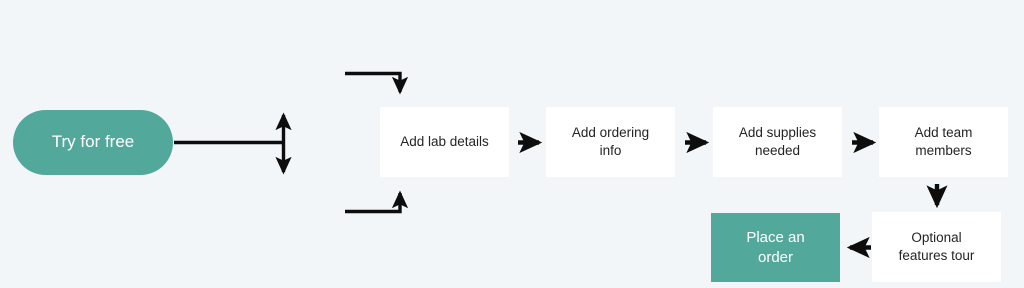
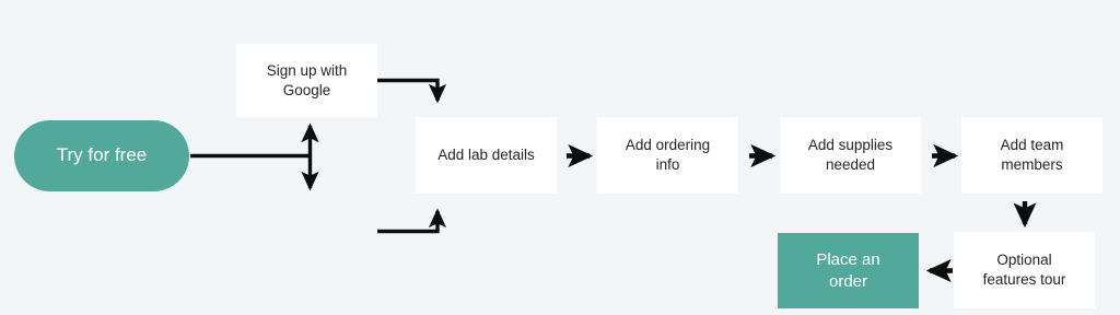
  Try for free
+ Sign up with
+ Google
  Add lab details
  Add ordering
  info
  Add supplies
  needed
  Add team
  members
  Optional
  features tour
  Place an
  order
